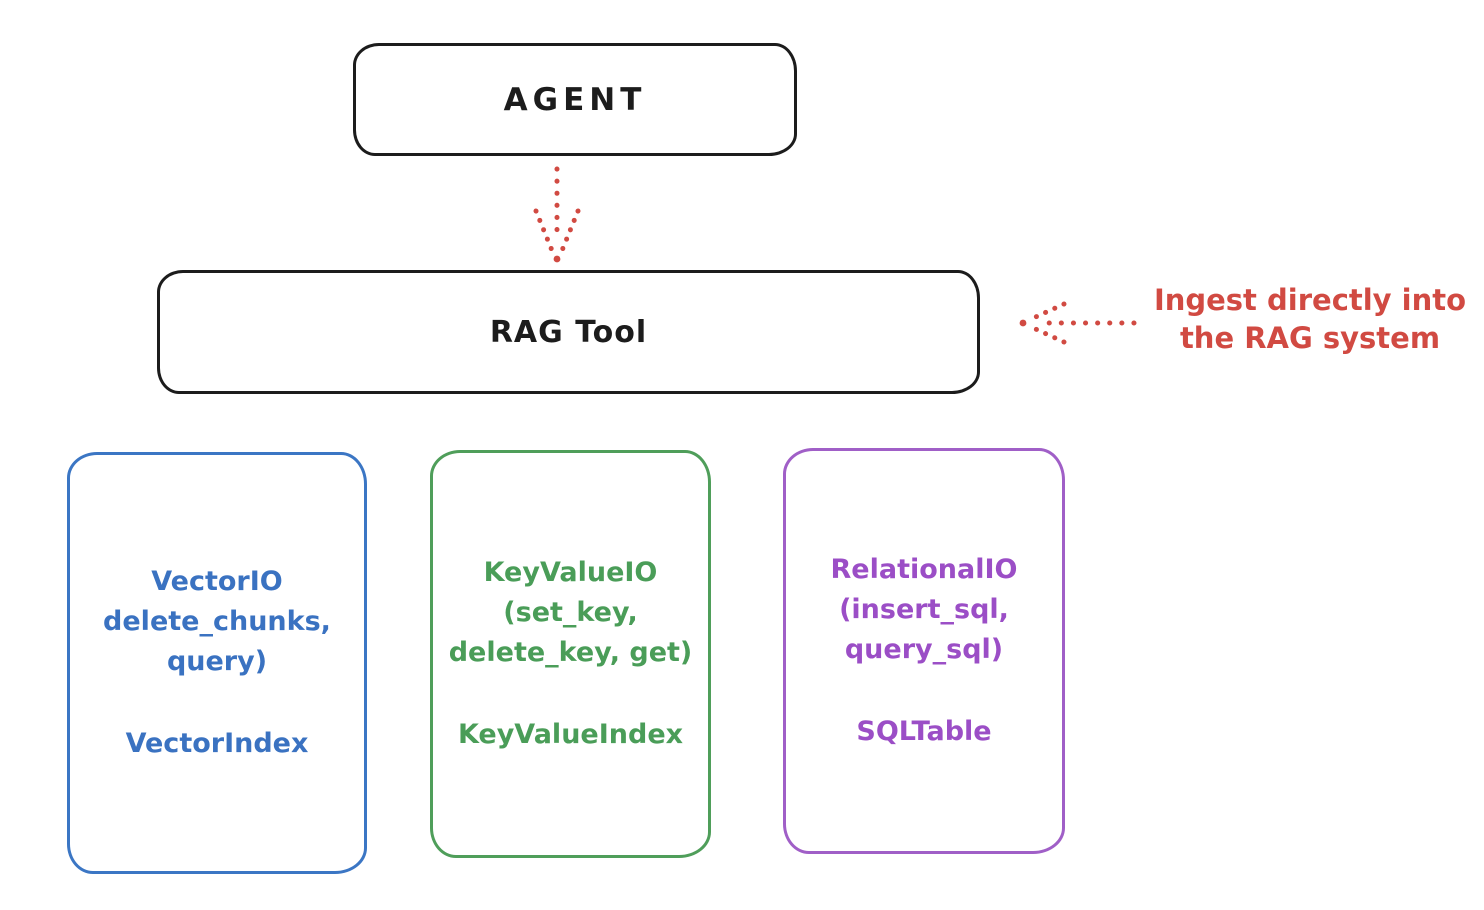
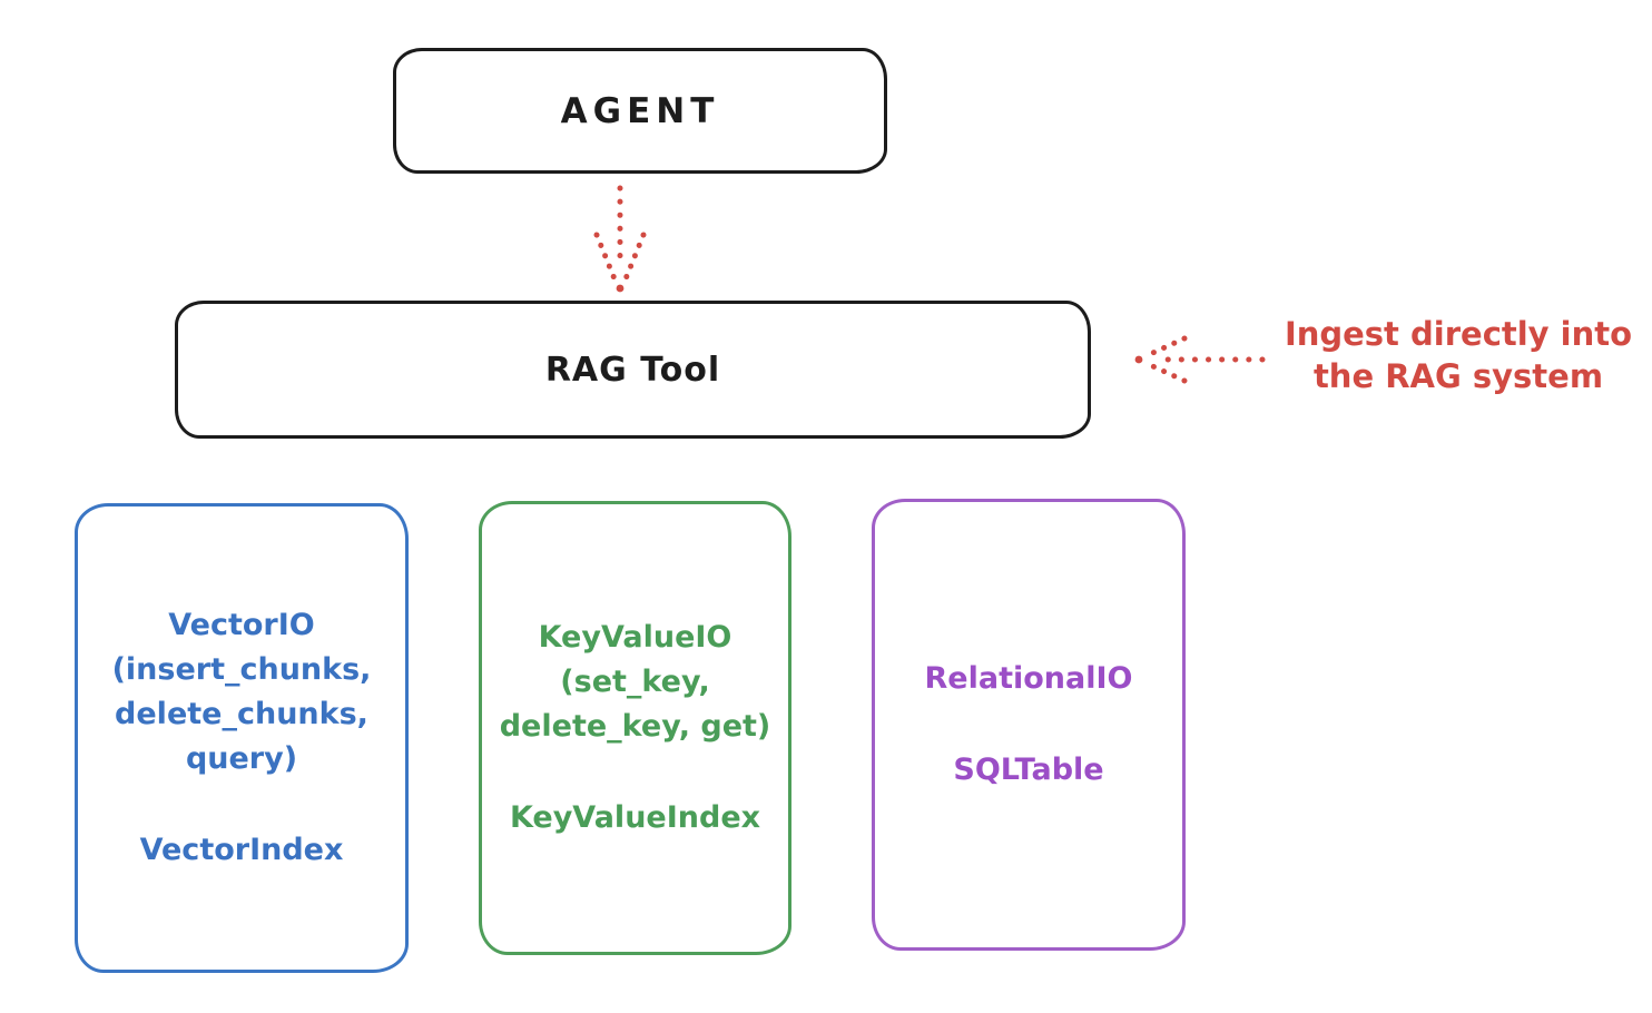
  AGENT
  RAG Tool
  Ingest directly into
  the RAG system
  VectorIO
+ (insert_chunks,
  delete_chunks,
  query)
  VectorIndex
  KeyValueIO
  (set_key,
  delete_key, get)
  KeyValueIndex
  RelationalIO
- (insert_sql,
- query_sql)
  SQLTable
